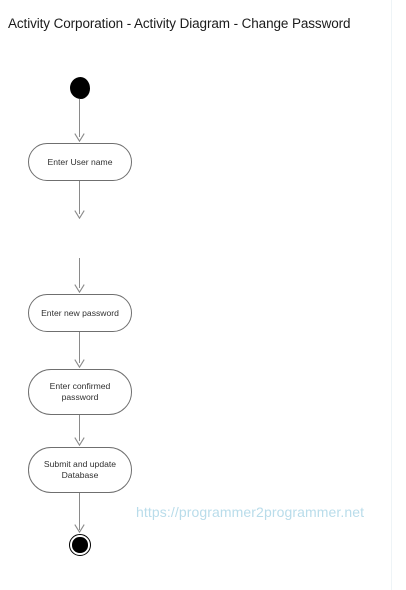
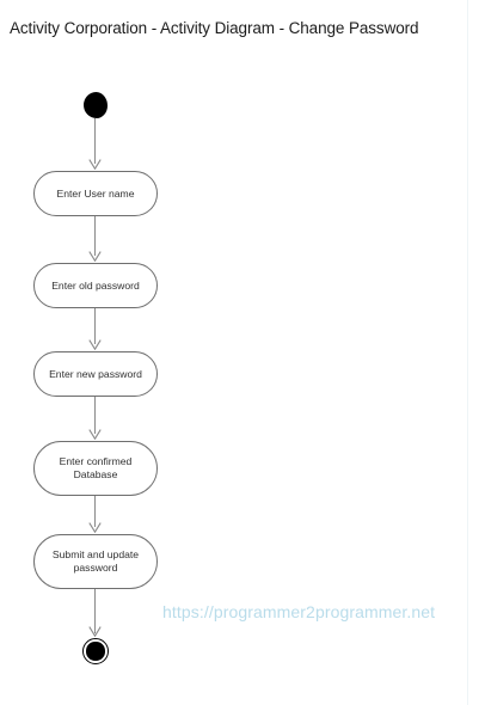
  Activity Corporation - Activity Diagram - Change Password
  Enter User name
+ Enter old password
  Enter new password
  Enter confirmed
- password
+ Database
  Submit and update
- Database
+ password
  https://programmer2programmer.net
